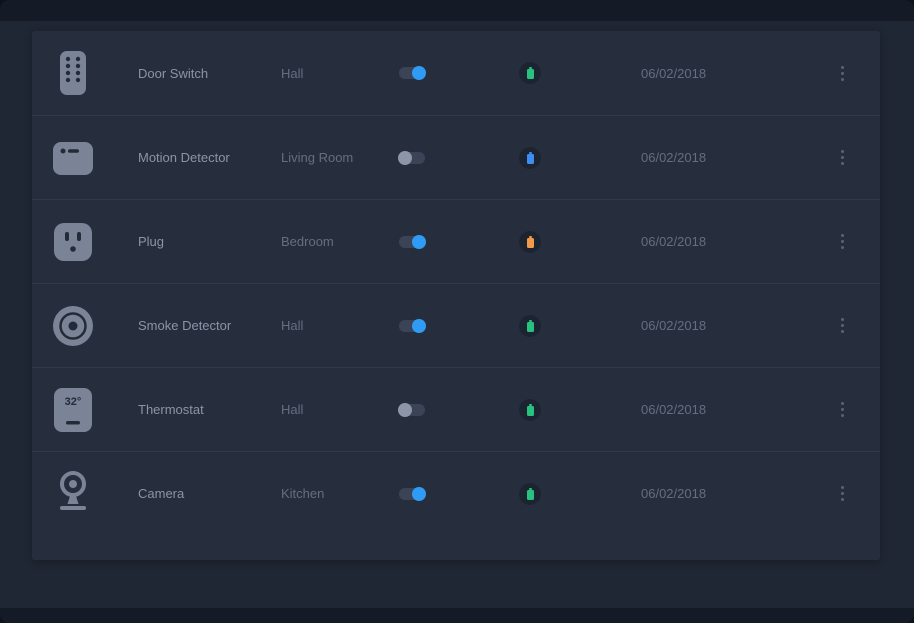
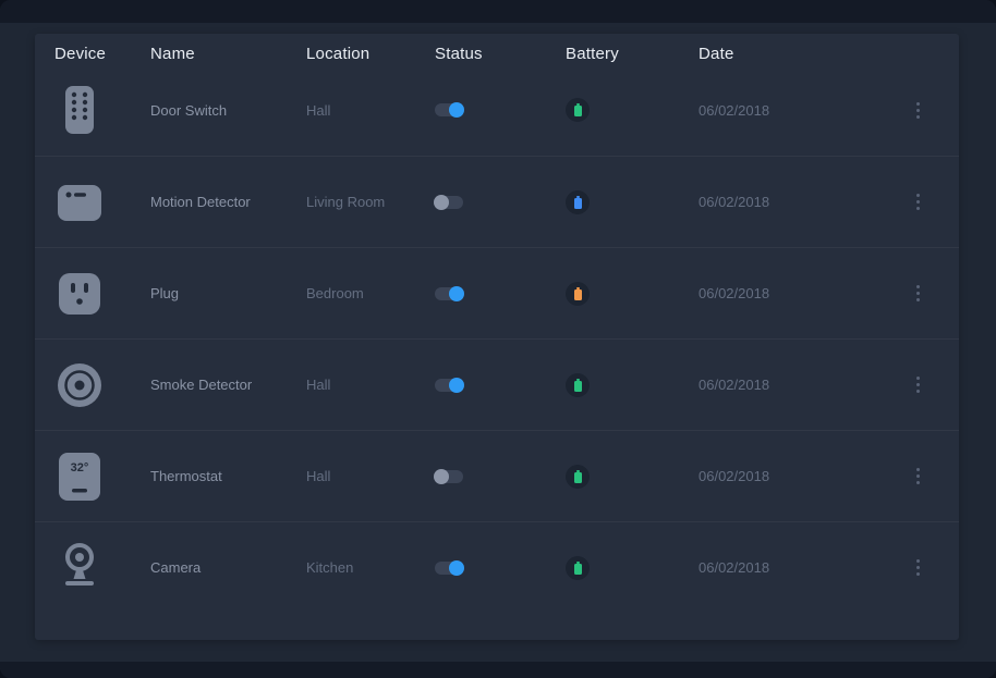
+ Device
+ Name
+ Location
+ Status
+ Battery
+ Date
  Door Switch
  Hall
  06/02/2018
  Motion Detector
  Living Room
  06/02/2018
  Plug
  Bedroom
  06/02/2018
  Smoke Detector
  Hall
  06/02/2018
  32°
  Thermostat
  Hall
  06/02/2018
  Camera
  Kitchen
  06/02/2018
